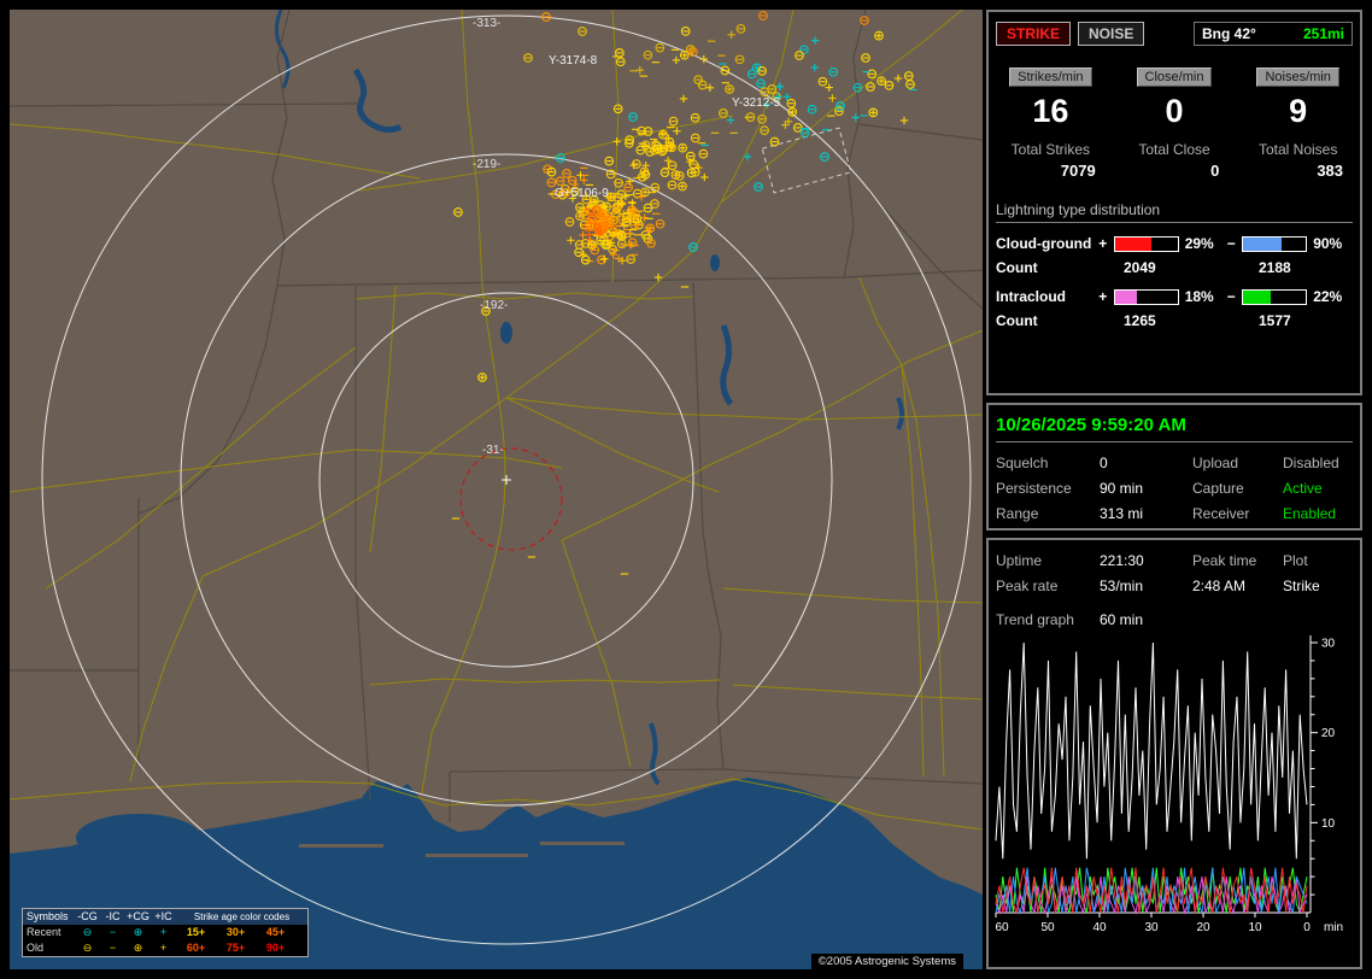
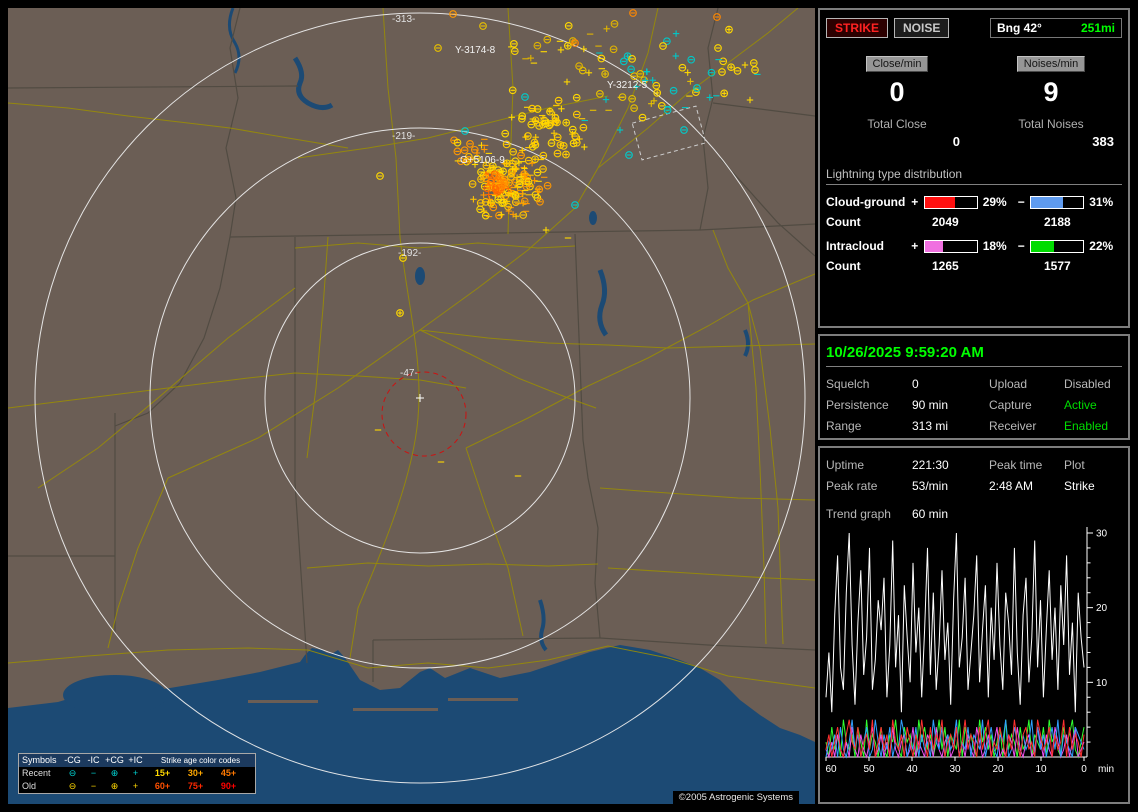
  -313-
  -219-
  -192-
- -31-
+ -47-
  Y-3174-8
  Y-3212-5
  G+5106-9
  Symbols
  -CG
  -IC
  +CG
  +IC
  Strike age color codes
  Recent
  ⊖
  −
  ⊕
  +
  15+
  30+
  45+
  Old
  ⊖
  −
  ⊕
  +
  60+
  75+
  90+
  ©2005 Astrogenic Systems
  STRIKE
  NOISE
  Bng 42°
  251mi
- Strikes/min
- 16
- Total Strikes
- 7079
  Close/min
  0
  Total Close
  0
  Noises/min
  9
  Total Noises
  383
  Lightning type distribution
  Cloud-ground
  +
  29%
  −
- 90%
+ 31%
  Count
  2049
  2188
  Intracloud
  +
  18%
  −
  22%
  Count
  1265
  1577
  10/26/2025 9:59:20 AM
  Squelch
  0
  Upload
  Disabled
  Persistence
  90 min
  Capture
  Active
  Range
  313 mi
  Receiver
  Enabled
  Uptime
  221:30
  Peak time
  Plot
  Peak rate
  53/min
  2:48 AM
  Strike
  Trend graph
  60 min
  10
  20
  30
  60
  50
  40
  30
  20
  10
  0
  min
